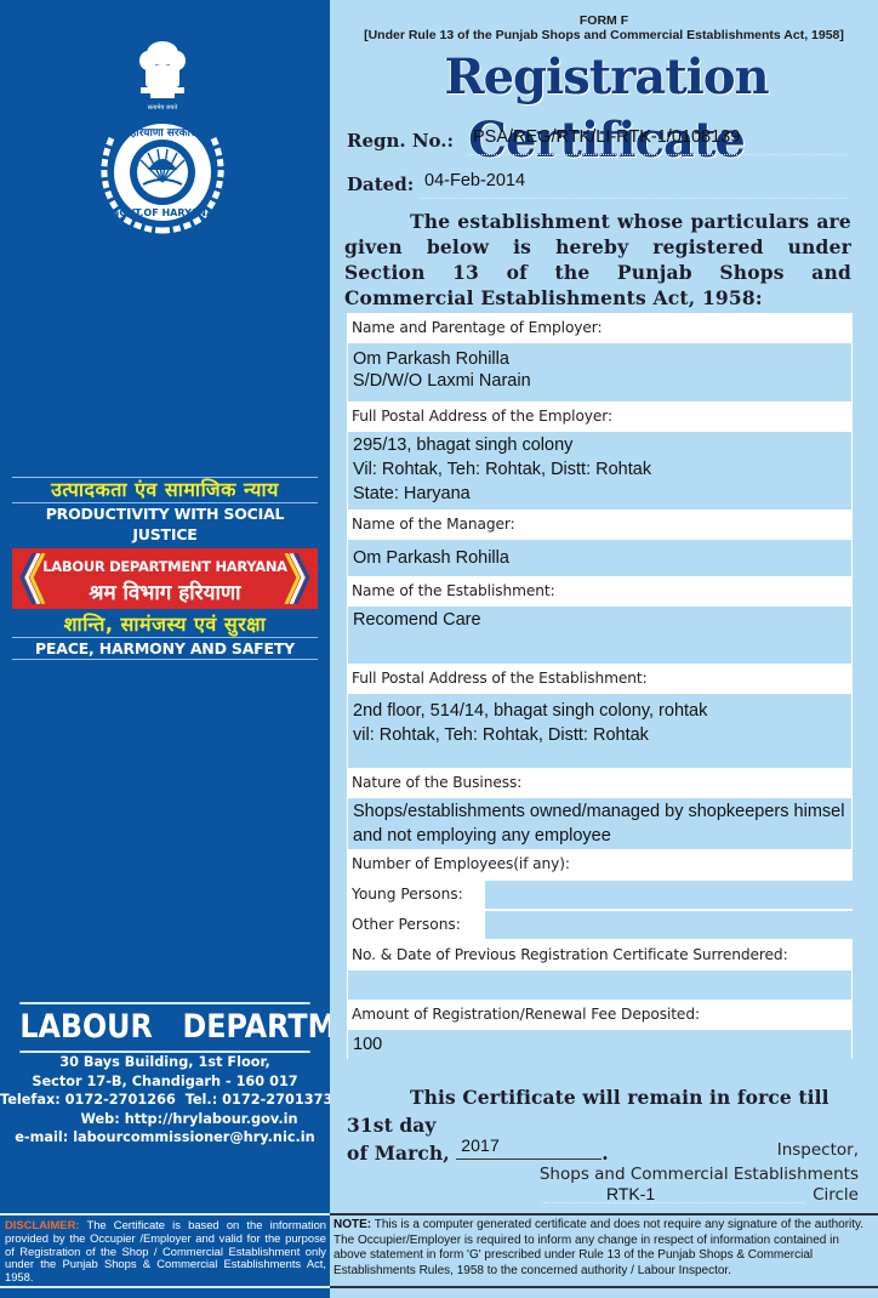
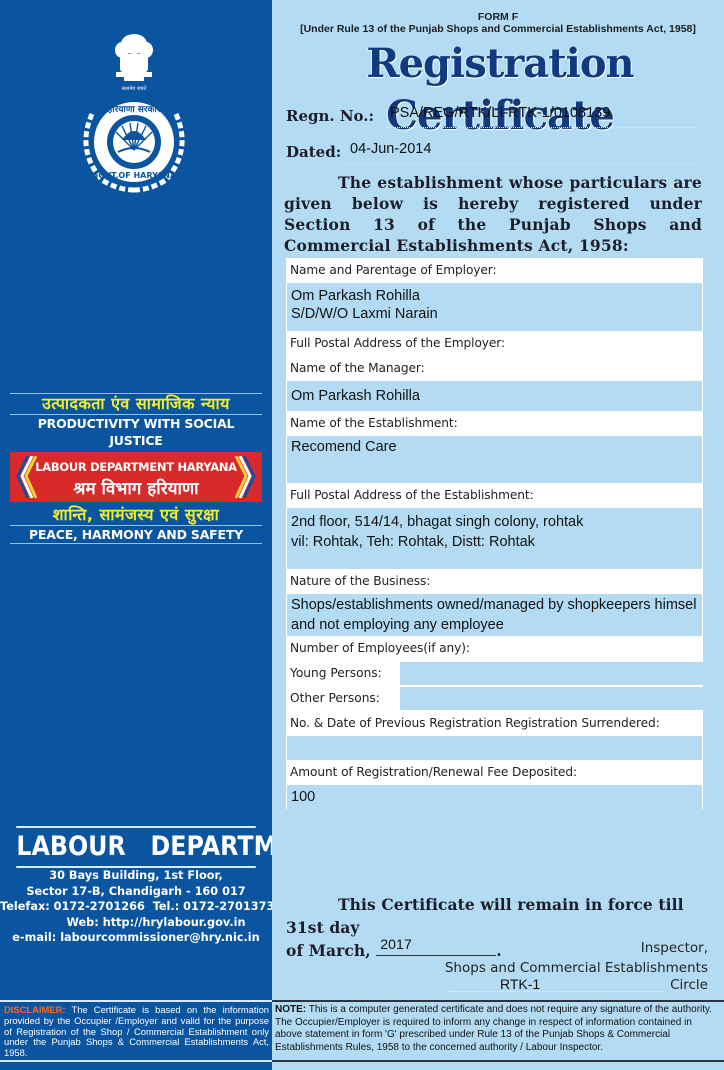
  हरियाणा सरकार
  GOVT.OF HARYANA
  उत्पादकता एंव सामाजिक न्याय
  PRODUCTIVITY WITH SOCIAL JUSTICE
  LABOUR DEPARTMENT HARYANA
  श्रम विभाग हरियाणा
  शान्ति, सामंजस्य एवं सुरक्षा
  PEACE, HARMONY AND SAFETY
  LABOUR DEPARTM
  30 Bays Building, 1st Floor,
  Sector 17-B, Chandigarh - 160 017
  Telefax: 0172-2701266 Tel.: 0172-2701373
  Web: http://hrylabour.gov.in
  e-mail: labourcommissioner@hry.nic.in
  DISCLAIMER: The Certificate is based on the information provided by the Occupier /Employer and valid for the purpose of Registration of the Shop / Commercial Establishment only under the Punjab Shops & Commercial Establishments Act, 1958.
  FORM F
  [Under Rule 13 of the Punjab Shops and Commercial Establishments Act, 1958]
  Registration Certificate
  Regn. No.:
  PSA/REG/RTK/LI-RTK-1/0108139
  Dated:
- 04-Feb-2014
+ 04-Jun-2014
  The establishment whose particulars are given below is hereby registered under Section 13 of the Punjab Shops and Commercial Establishments Act, 1958:
  Name and Parentage of Employer:
  Om Parkash Rohilla
  S/D/W/O Laxmi Narain
  Full Postal Address of the Employer:
- 295/13, bhagat singh colony
- Vil: Rohtak, Teh: Rohtak, Distt: Rohtak
- State: Haryana
  Name of the Manager:
  Om Parkash Rohilla
  Name of the Establishment:
  Recomend Care
  Full Postal Address of the Establishment:
  2nd floor, 514/14, bhagat singh colony, rohtak
  vil: Rohtak, Teh: Rohtak, Distt: Rohtak
  Nature of the Business:
  Shops/establishments owned/managed by shopkeepers himsel
  and not employing any employee
  Number of Employees(if any):
  Young Persons:
  Other Persons:
- No. & Date of Previous Registration Certificate Surrendered:
+ No. & Date of Previous Registration Registration Surrendered:
  Amount of Registration/Renewal Fee Deposited:
  100
  This Certificate will remain in force till 31st day
  of March,
  2017
  .
  Inspector,
  Shops and Commercial Establishments
  RTK-1
  Circle
  NOTE: This is a computer generated certificate and does not require any signature of the authority. The Occupier/Employer is required to inform any change in respect of information contained in above statement in form 'G' prescribed under Rule 13 of the Punjab Shops & Commercial Establishments Rules, 1958 to the concerned authority / Labour Inspector.
